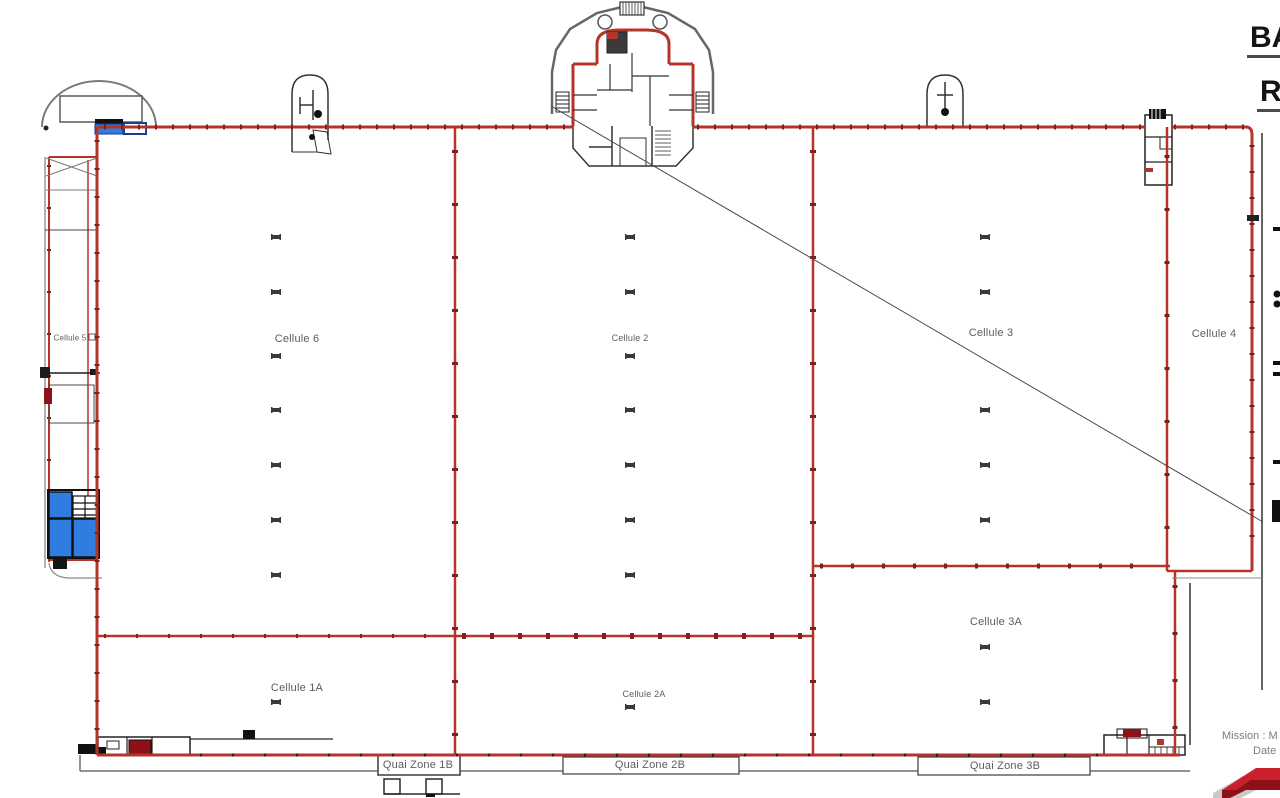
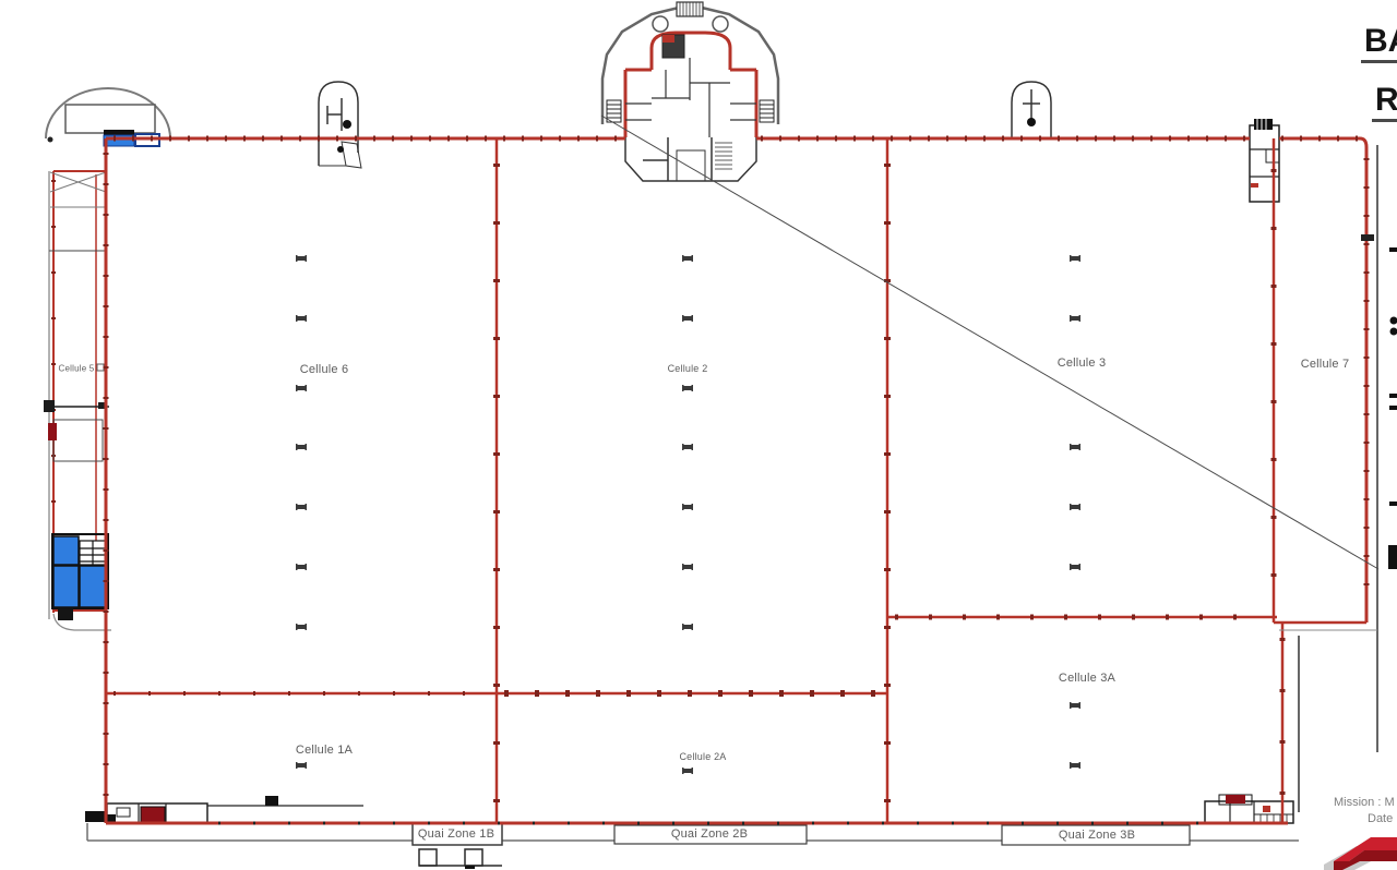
  Cellule 6
  Cellule 2
  Cellule 3
- Cellule 4
+ Cellule 7
  Cellule 5
  Cellule 1A
  Cellule 2A
  Cellule 3A
  Quai Zone 1B
  Quai Zone 2B
  Quai Zone 3B
  R
  Mission : M
  Date
